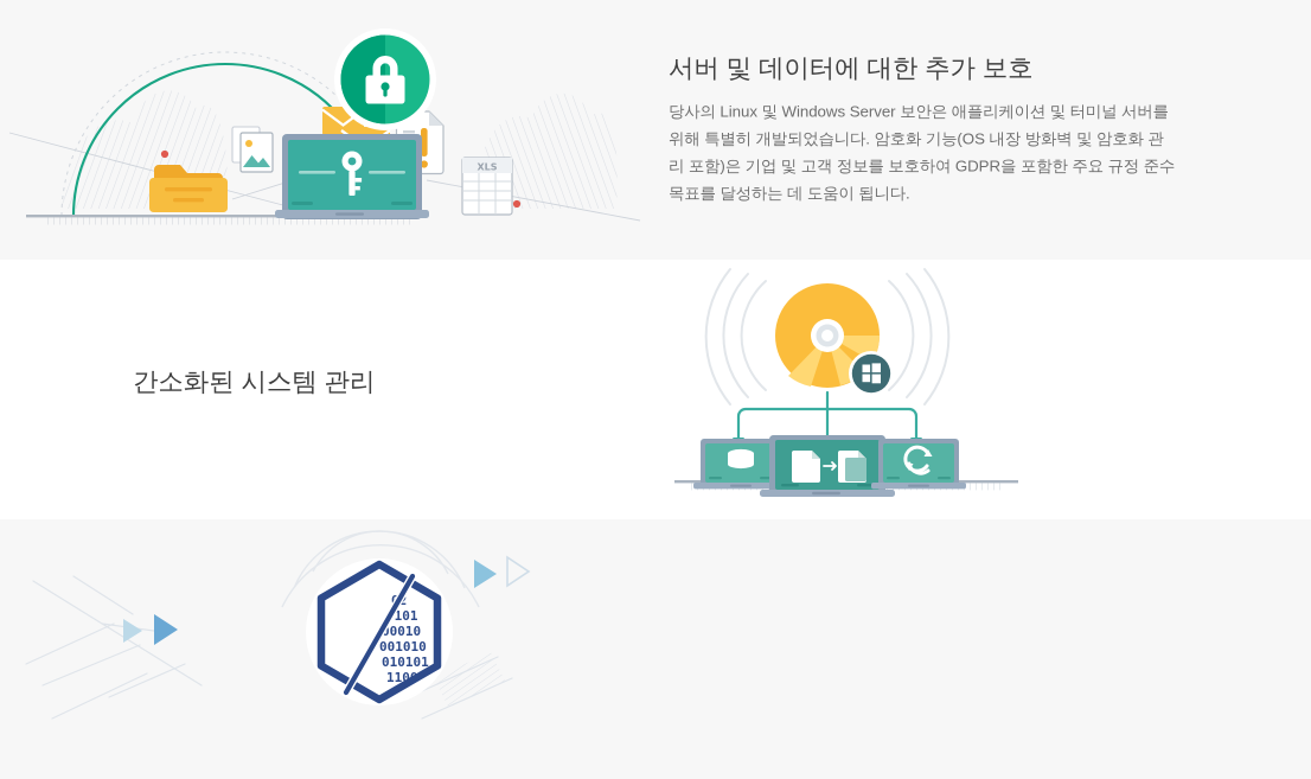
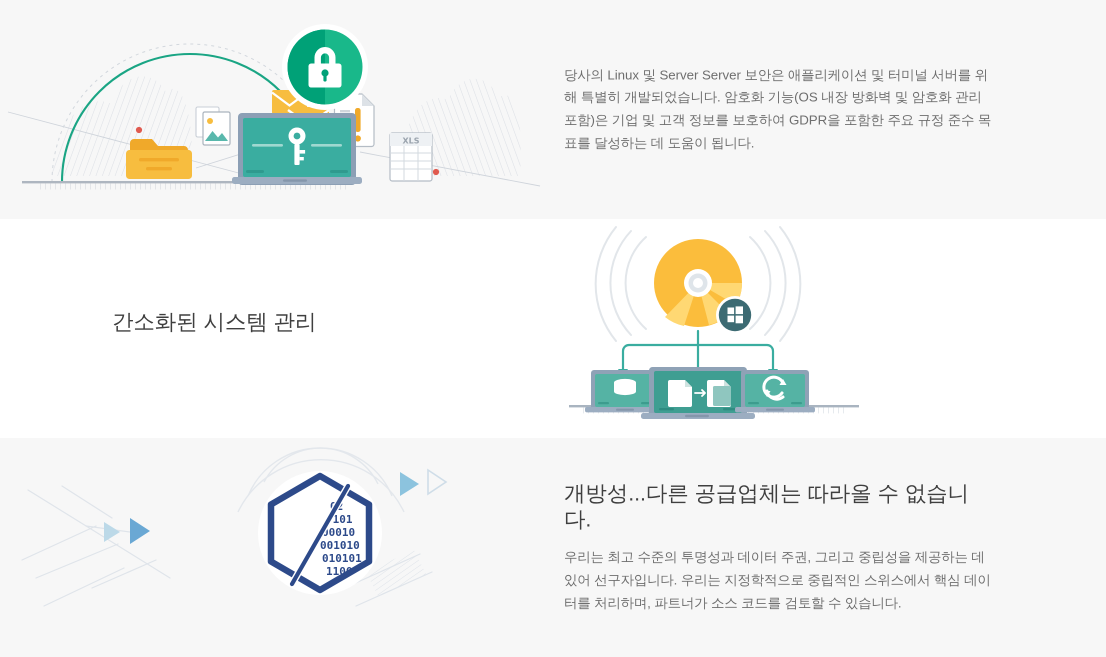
  XLS
- 서버 및 데이터에 대한 추가 보호
- 당사의 Linux 및 Windows Server 보안은 애플리케이션 및 터미널 서버를 위해 특별히 개발되었습니다. 암호화 기능(OS 내장 방화벽 및 암호화 관리 포함)은 기업 및 고객 정보를 보호하여 GDPR을 포함한 주요 규정 준수 목표를 달성하는 데 도움이 됩니다.
+ 당사의 Linux 및 Server Server 보안은 애플리케이션 및 터미널 서버를 위해 특별히 개발되었습니다. 암호화 기능(OS 내장 방화벽 및 암호화 관리 포함)은 기업 및 고객 정보를 보호하여 GDPR을 포함한 주요 규정 준수 목표를 달성하는 데 도움이 됩니다.
  간소화된 시스템 관리
  101
  0010
  001010
  010101
  1100
+ 개방성...다른 공급업체는 따라올 수 없습니다.
+ 우리는 최고 수준의 투명성과 데이터 주권, 그리고 중립성을 제공하는 데 있어 선구자입니다. 우리는 지정학적으로 중립적인 스위스에서 핵심 데이터를 처리하며, 파트너가 소스 코드를 검토할 수 있습니다.
